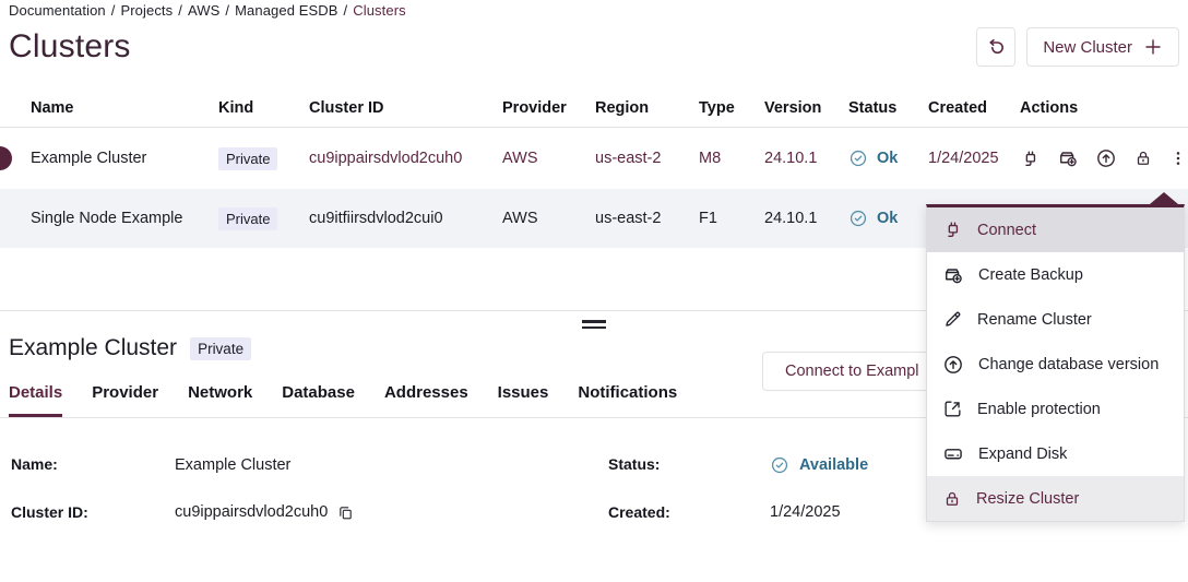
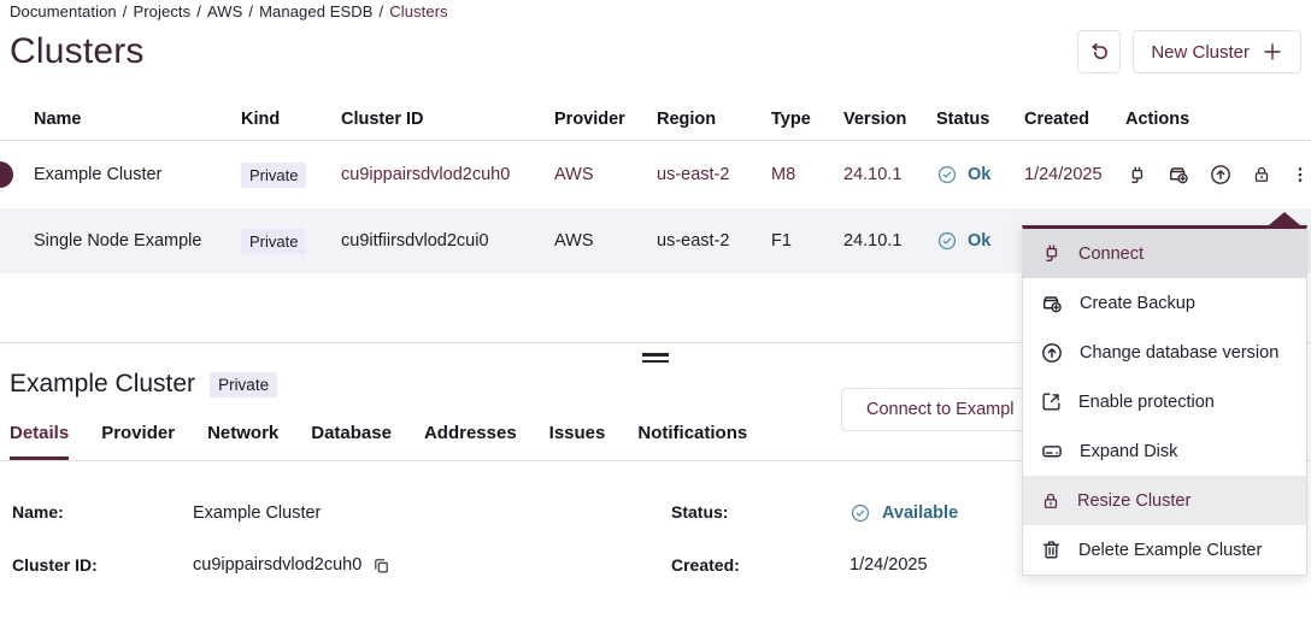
  Documentation / Projects / AWS / Managed ESDB / Clusters
  Clusters
  New Cluster
  Name
  Kind
  Cluster ID
  Provider
  Region
  Type
  Version
  Status
  Created
  Actions
  Example Cluster
  Private
  cu9ippairsdvlod2cuh0
  AWS
  us-east-2
  M8
  24.10.1
  Ok
  1/24/2025
  Single Node Example
  Private
  cu9itfiirsdvlod2cui0
  AWS
  us-east-2
  F1
  24.10.1
  Ok
  Example Cluster
  Private
  Connect to Exampl
  Details
  Provider
  Network
  Database
  Addresses
  Issues
  Notifications
  Name:
  Example Cluster
  Status:
  Available
  Cluster ID:
  cu9ippairsdvlod2cuh0
  Created:
  1/24/2025
  Connect
  Create Backup
- Rename Cluster
  Change database version
  Enable protection
  Expand Disk
  Resize Cluster
+ Delete Example Cluster
